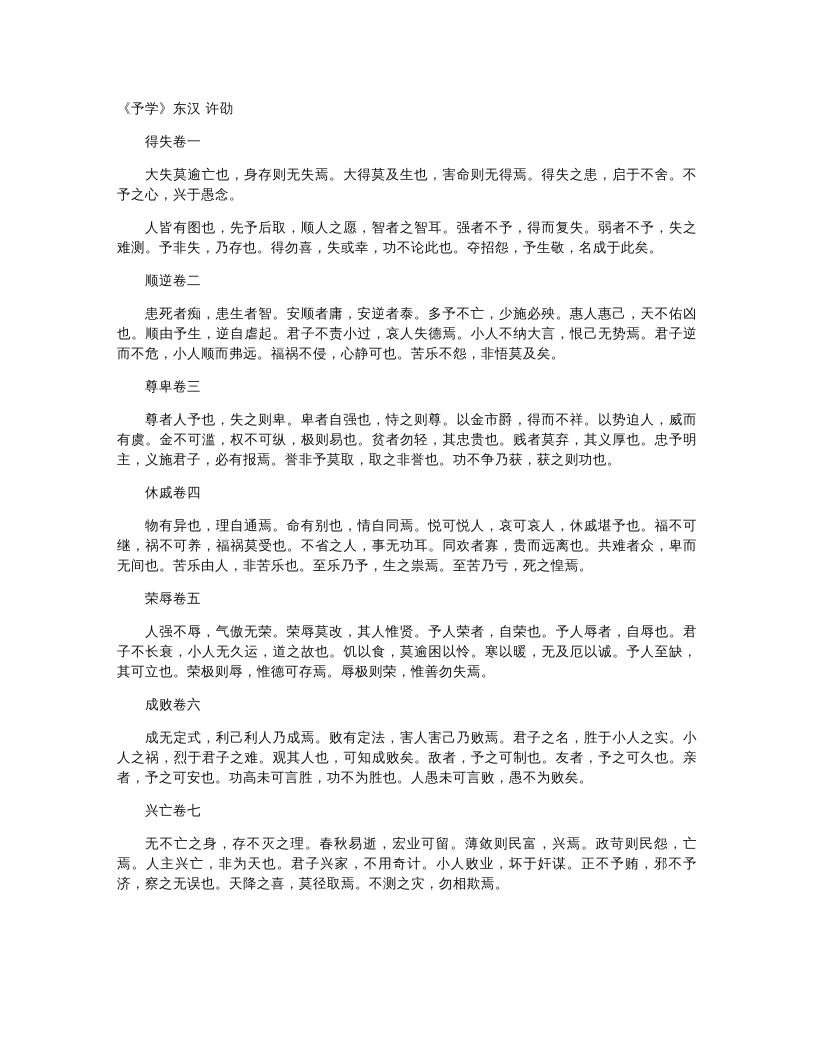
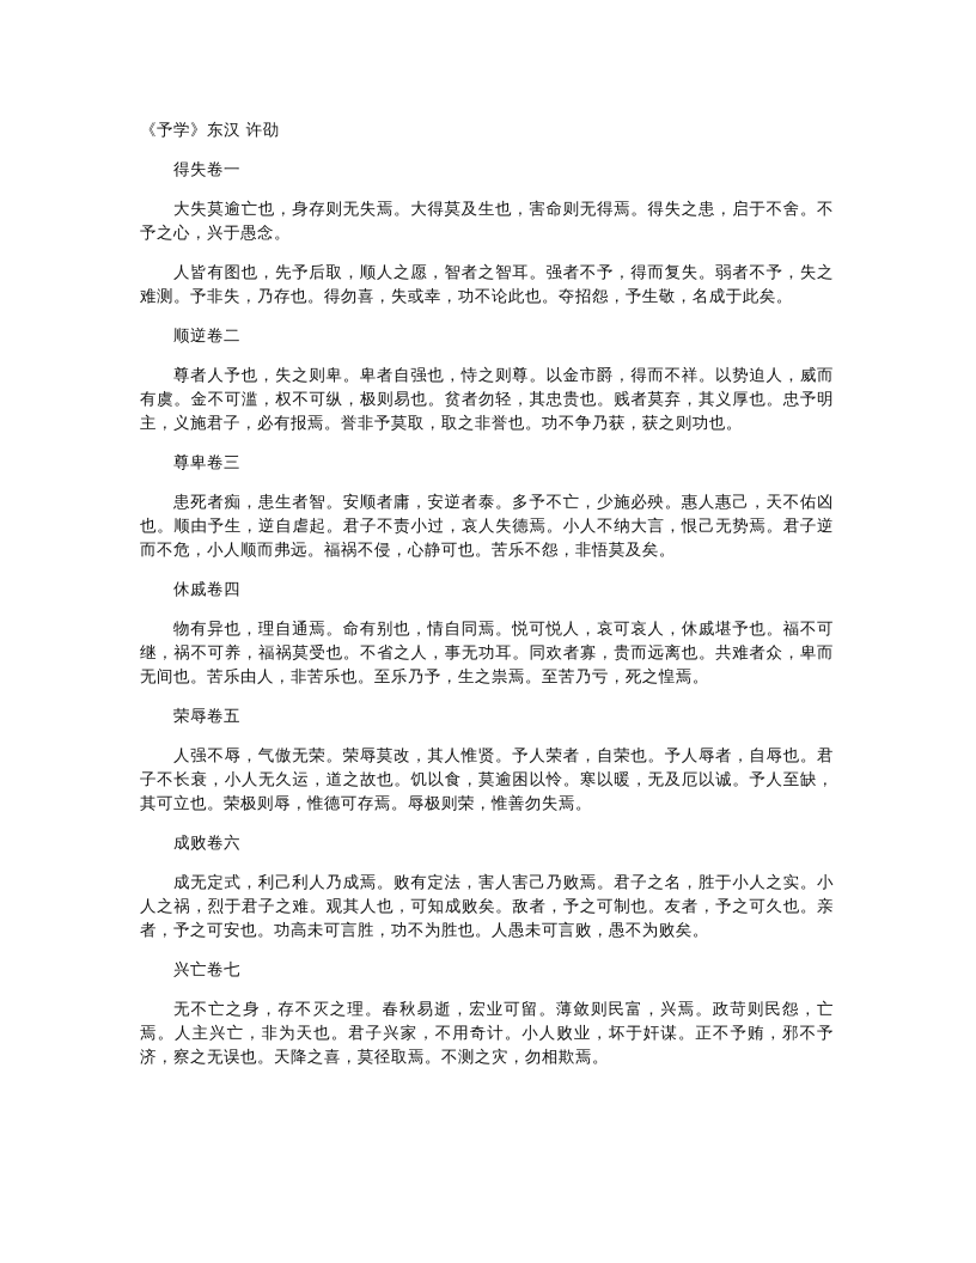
  《予学》东汉 许劭
  得失卷一
  大失莫逾亡也，身存则无失焉。大得莫及生也，害命则无得焉。得失之患，启于不舍。不予之心，兴于愚念。
  人皆有图也，先予后取，顺人之愿，智者之智耳。强者不予，得而复失。弱者不予，失之难测。予非失，乃存也。得勿喜，失或幸，功不论此也。夺招怨，予生敬，名成于此矣。
  顺逆卷二
- 患死者痴，患生者智。安顺者庸，安逆者泰。多予不亡，少施必殃。惠人惠己，天不佑凶也。顺由予生，逆自虐起。君子不责小过，哀人失德焉。小人不纳大言，恨己无势焉。君子逆而不危，小人顺而弗远。福祸不侵，心静可也。苦乐不怨，非悟莫及矣。
+ 尊者人予也，失之则卑。卑者自强也，恃之则尊。以金市爵，得而不祥。以势迫人，威而有虞。金不可滥，权不可纵，极则易也。贫者勿轻，其忠贵也。贱者莫弃，其义厚也。忠予明主，义施君子，必有报焉。誉非予莫取，取之非誉也。功不争乃获，获之则功也。
  尊卑卷三
- 尊者人予也，失之则卑。卑者自强也，恃之则尊。以金市爵，得而不祥。以势迫人，威而有虞。金不可滥，权不可纵，极则易也。贫者勿轻，其忠贵也。贱者莫弃，其义厚也。忠予明主，义施君子，必有报焉。誉非予莫取，取之非誉也。功不争乃获，获之则功也。
+ 患死者痴，患生者智。安顺者庸，安逆者泰。多予不亡，少施必殃。惠人惠己，天不佑凶也。顺由予生，逆自虐起。君子不责小过，哀人失德焉。小人不纳大言，恨己无势焉。君子逆而不危，小人顺而弗远。福祸不侵，心静可也。苦乐不怨，非悟莫及矣。
  休戚卷四
  物有异也，理自通焉。命有别也，情自同焉。悦可悦人，哀可哀人，休戚堪予也。福不可继，祸不可养，福祸莫受也。不省之人，事无功耳。同欢者寡，贵而远离也。共难者众，卑而无间也。苦乐由人，非苦乐也。至乐乃予，生之祟焉。至苦乃亏，死之惶焉。
  荣辱卷五
  人强不辱，气傲无荣。荣辱莫改，其人惟贤。予人荣者，自荣也。予人辱者，自辱也。君子不长衰，小人无久运，道之故也。饥以食，莫逾困以怜。寒以暖，无及厄以诚。予人至缺，其可立也。荣极则辱，惟德可存焉。辱极则荣，惟善勿失焉。
  成败卷六
  成无定式，利己利人乃成焉。败有定法，害人害己乃败焉。君子之名，胜于小人之实。小人之祸，烈于君子之难。观其人也，可知成败矣。敌者，予之可制也。友者，予之可久也。亲者，予之可安也。功高未可言胜，功不为胜也。人愚未可言败，愚不为败矣。
  兴亡卷七
  无不亡之身，存不灭之理。春秋易逝，宏业可留。薄敛则民富，兴焉。政苛则民怨，亡焉。人主兴亡，非为天也。君子兴家，不用奇计。小人败业，坏于奸谋。正不予贿，邪不予济，察之无误也。天降之喜，莫径取焉。不测之灾，勿相欺焉。
